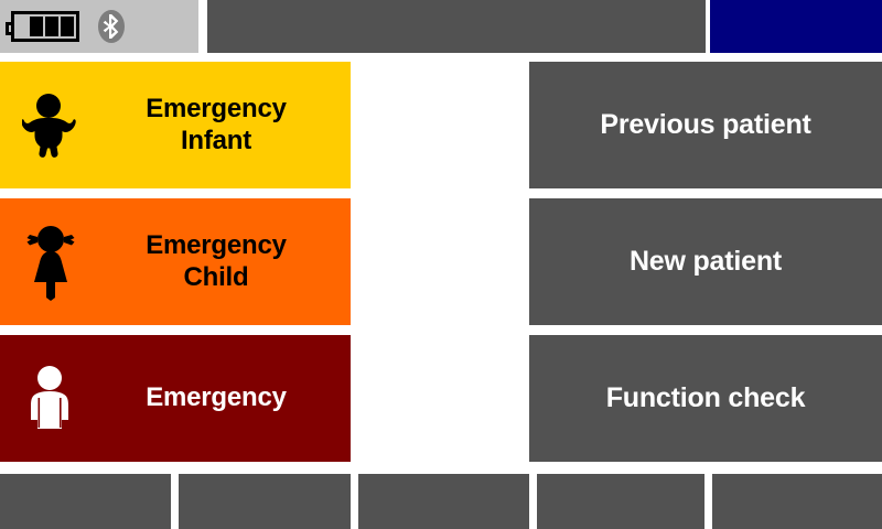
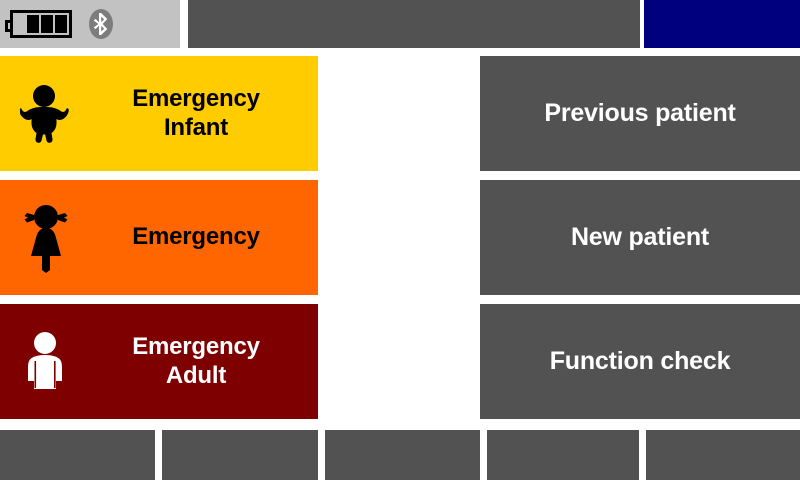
  Emergency
  Infant
  Emergency
- Child
  Emergency
+ Adult
  Previous patient
  New patient
  Function check
